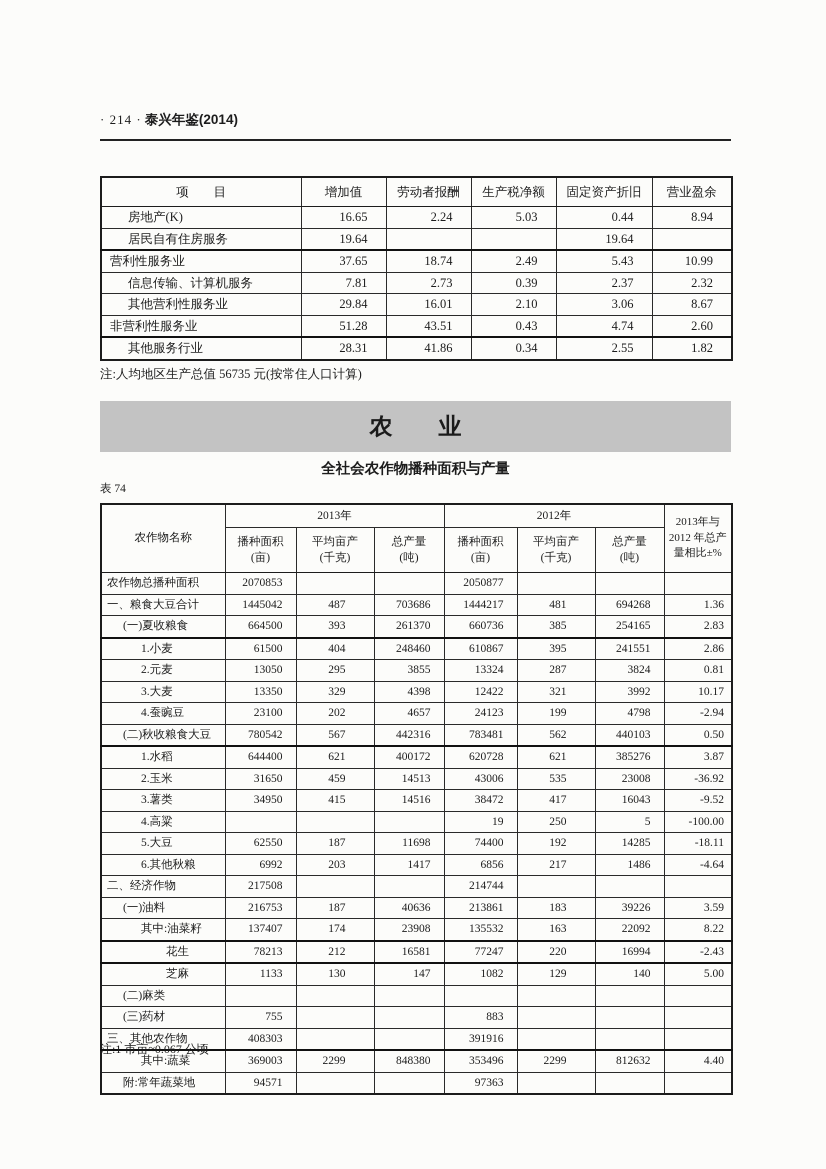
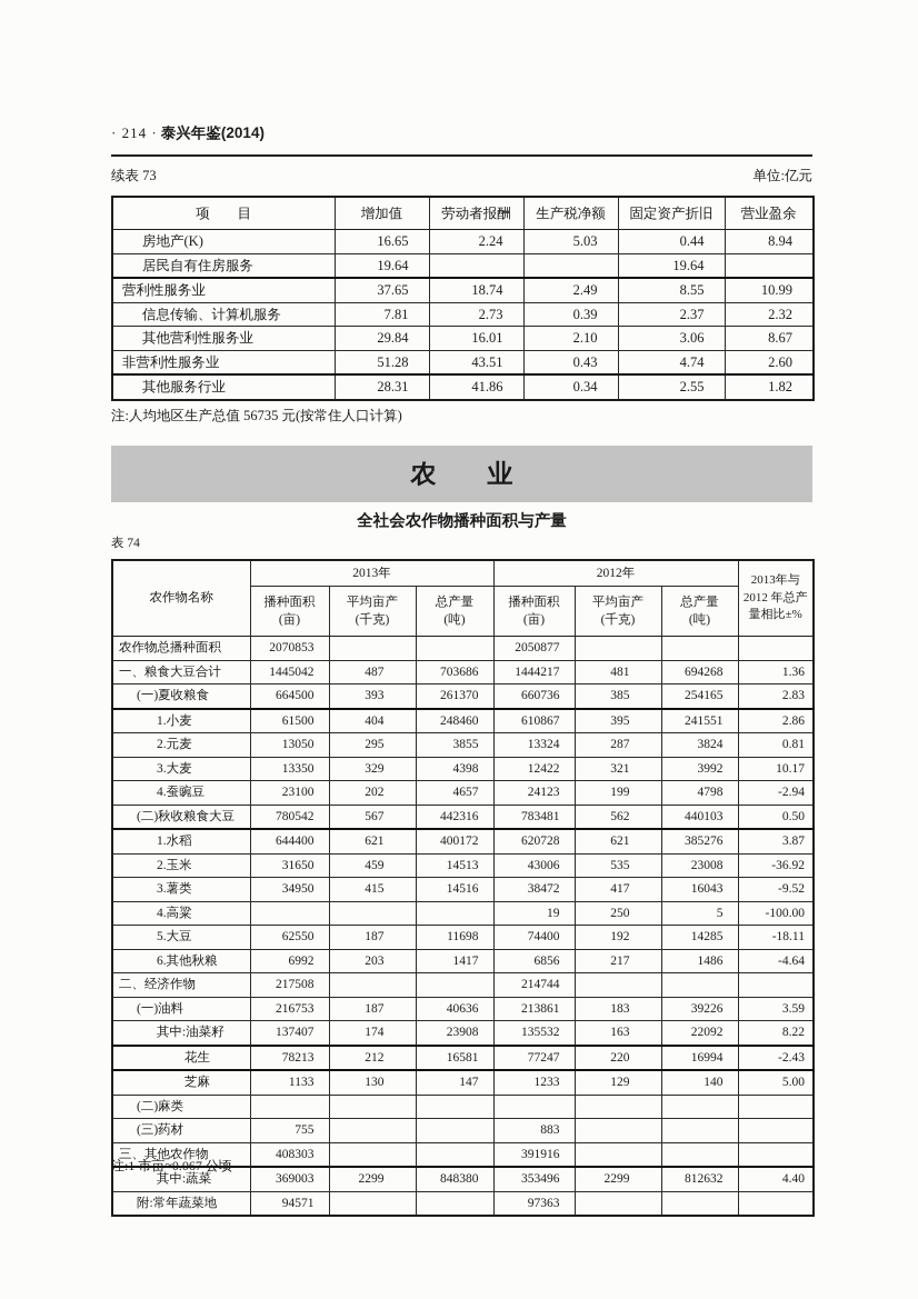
  · 214 · 泰兴年鉴(2014)
+ 续表 73
+ 单位:亿元
  项 目	增加值	劳动者报酬	生产税净额	固定资产折旧	营业盈余
  房地产(K)	16.65	2.24	5.03	0.44	8.94
  居民自有住房服务	19.64			19.64
- 营利性服务业	37.65	18.74	2.49	5.43	10.99
+ 营利性服务业	37.65	18.74	2.49	8.55	10.99
  信息传输、计算机服务	7.81	2.73	0.39	2.37	2.32
  其他营利性服务业	29.84	16.01	2.10	3.06	8.67
  非营利性服务业	51.28	43.51	0.43	4.74	2.60
  其他服务行业	28.31	41.86	0.34	2.55	1.82
  注:人均地区生产总值 56735 元(按常住人口计算)
  农 业
  全社会农作物播种面积与产量
  表 74
  农作物名称	2013年	2012年	2013年与 2012 年总产 量相比±%
  播种面积 (亩)	平均亩产 (千克)	总产量 (吨)	播种面积 (亩)	平均亩产 (千克)	总产量 (吨)
  农作物总播种面积	2070853			2050877
  一、粮食大豆合计	1445042	487	703686	1444217	481	694268	1.36
  (一)夏收粮食	664500	393	261370	660736	385	254165	2.83
  1.小麦	61500	404	248460	610867	395	241551	2.86
  2.元麦	13050	295	3855	13324	287	3824	0.81
  3.大麦	13350	329	4398	12422	321	3992	10.17
  4.蚕豌豆	23100	202	4657	24123	199	4798	-2.94
  (二)秋收粮食大豆	780542	567	442316	783481	562	440103	0.50
  1.水稻	644400	621	400172	620728	621	385276	3.87
  2.玉米	31650	459	14513	43006	535	23008	-36.92
  3.薯类	34950	415	14516	38472	417	16043	-9.52
  4.高粱				19	250	5	-100.00
  5.大豆	62550	187	11698	74400	192	14285	-18.11
  6.其他秋粮	6992	203	1417	6856	217	1486	-4.64
  二、经济作物	217508			214744
  (一)油料	216753	187	40636	213861	183	39226	3.59
  其中:油菜籽	137407	174	23908	135532	163	22092	8.22
  花生	78213	212	16581	77247	220	16994	-2.43
- 芝麻	1133	130	147	1082	129	140	5.00
+ 芝麻	1133	130	147	1233	129	140	5.00
  (二)麻类
  (三)药材	755			883
  三、其他农作物	408303			391916
  其中:蔬菜	369003	2299	848380	353496	2299	812632	4.40
  附:常年蔬菜地	94571			97363
  注:1 市亩≈0.067 公顷
